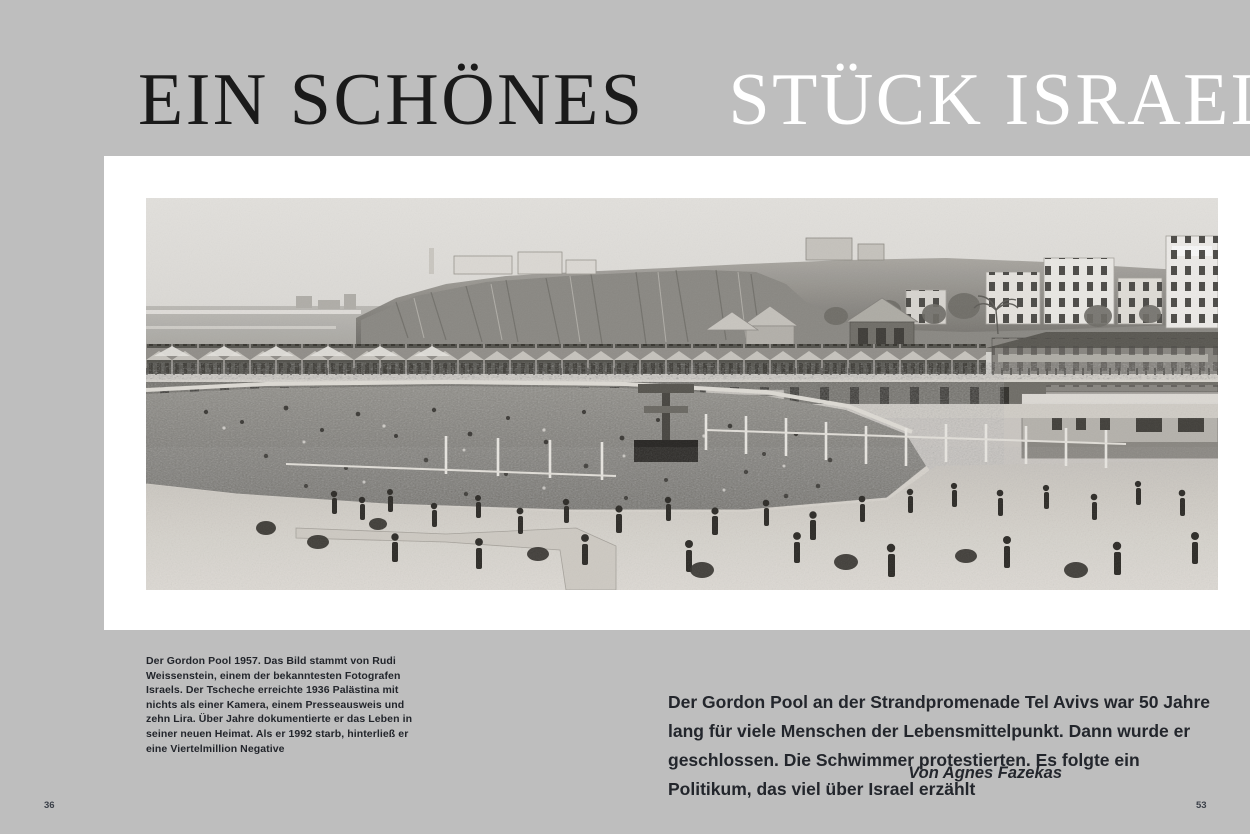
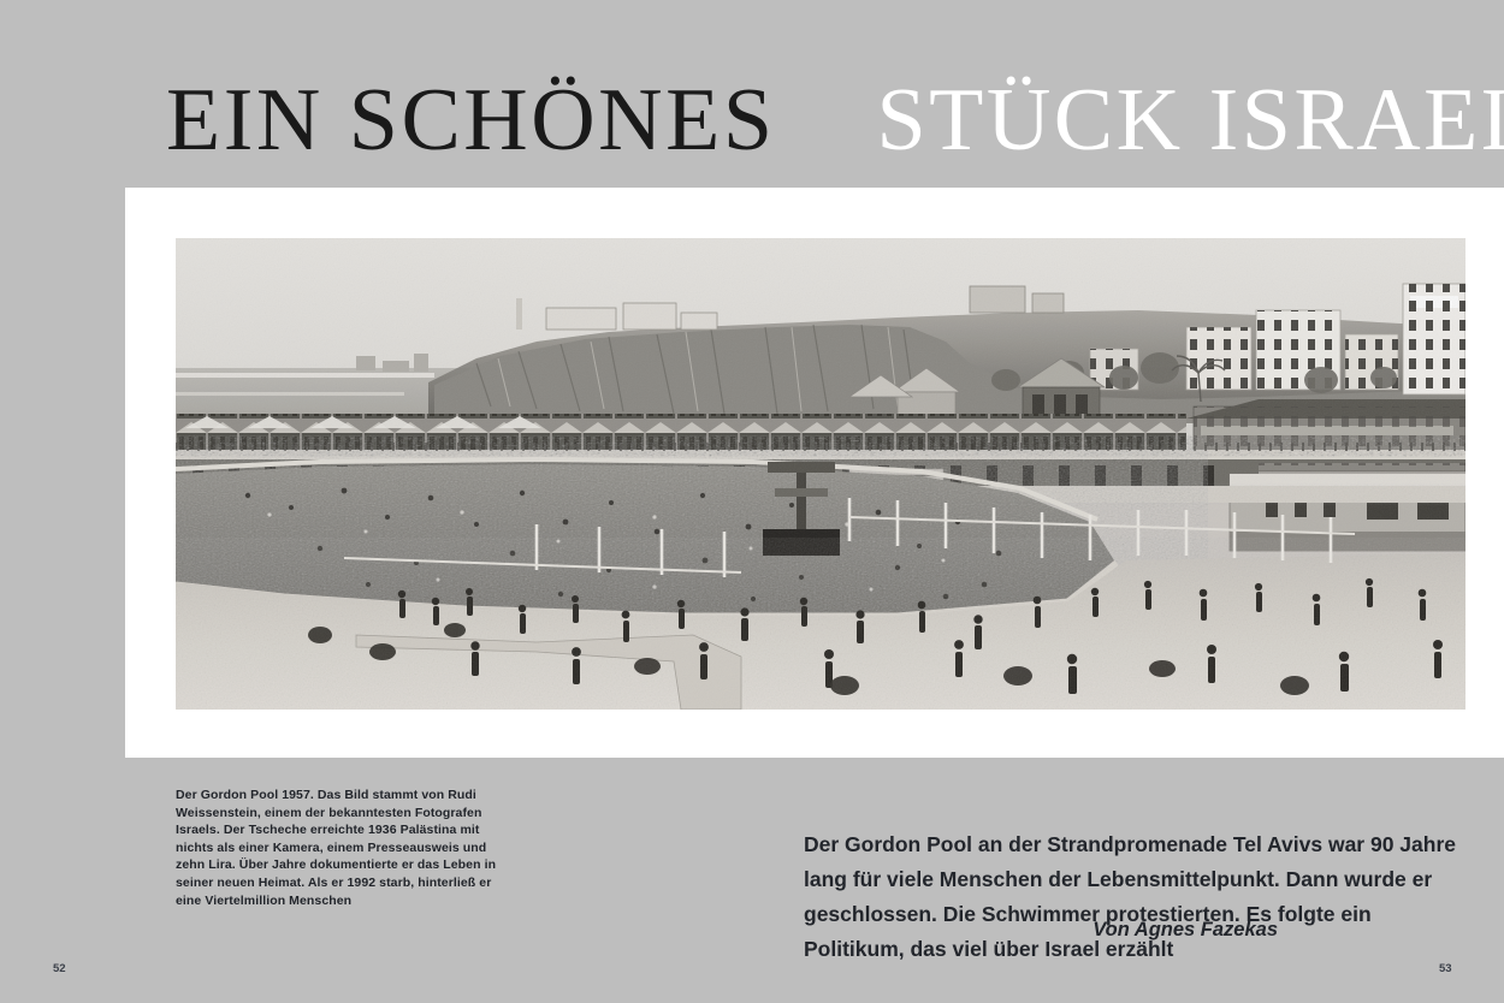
  EIN SCHÖNES
  STÜCK ISRAE
- Der Gordon Pool 1957. Das Bild stammt von Rudi Weissenstein, einem der bekanntesten Fotografen Israels. Der Tscheche erreichte 1936 Palästina mit nichts als einer Kamera, einem Presseausweis und zehn Lira. Über Jahre dokumentierte er das Leben in seiner neuen Heimat. Als er 1992 starb, hinterließ er eine Viertelmillion Negative
+ Der Gordon Pool 1957. Das Bild stammt von Rudi Weissenstein, einem der bekanntesten Fotografen Israels. Der Tscheche erreichte 1936 Palästina mit nichts als einer Kamera, einem Presseausweis und zehn Lira. Über Jahre dokumentierte er das Leben in seiner neuen Heimat. Als er 1992 starb, hinterließ er eine Viertelmillion Menschen
- Der Gordon Pool an der Strandpromenade Tel Avivs war 50 Jahre lang für viele Menschen der Lebensmittelpunkt. Dann wurde er geschlossen. Die Schwimmer protestierten. Es folgte ein Politikum, das viel über Israel erzählt
+ Der Gordon Pool an der Strandpromenade Tel Avivs war 90 Jahre lang für viele Menschen der Lebensmittelpunkt. Dann wurde er geschlossen. Die Schwimmer protestierten. Es folgte ein Politikum, das viel über Israel erzählt
  Von Agnes Fazekas
- 36
+ 52
  53
